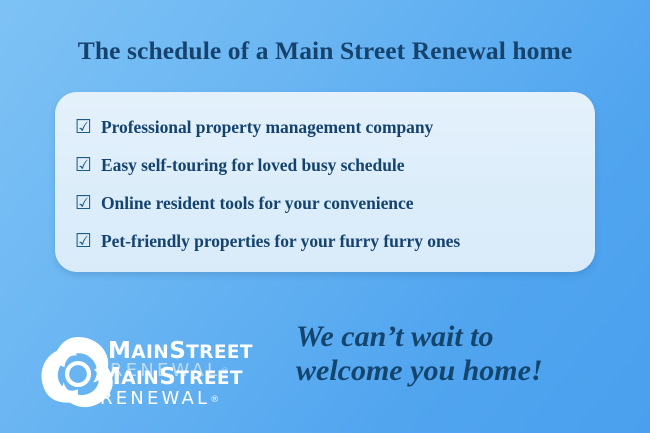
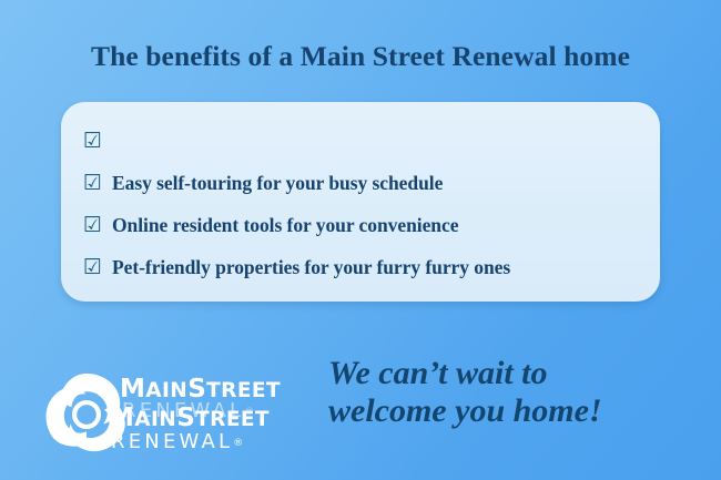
- The schedule of a Main Street Renewal home
+ The benefits of a Main Street Renewal home
  ☑
- Professional property management company
  ☑
- Easy self-touring for loved busy schedule
+ Easy self-touring for your busy schedule
  ☑
  Online resident tools for your convenience
  ☑
  Pet-friendly properties for your furry furry ones
  MAINSTREET
  RENEWAL®
  MAINSTREET
  RENEWAL®
  We can’t wait to
  welcome you home!
